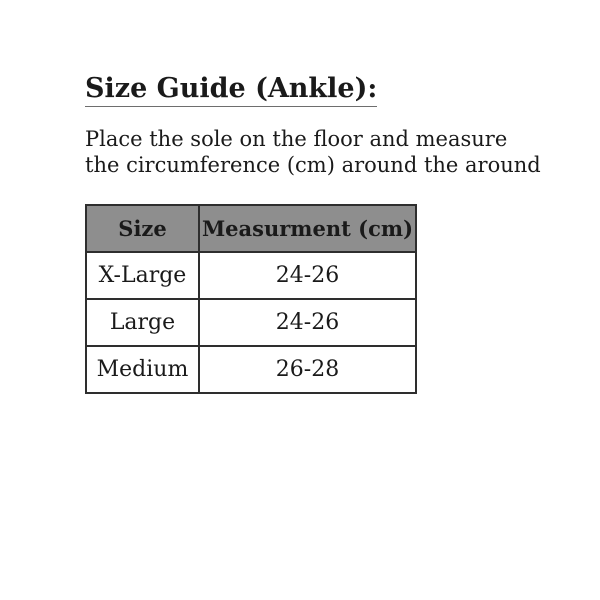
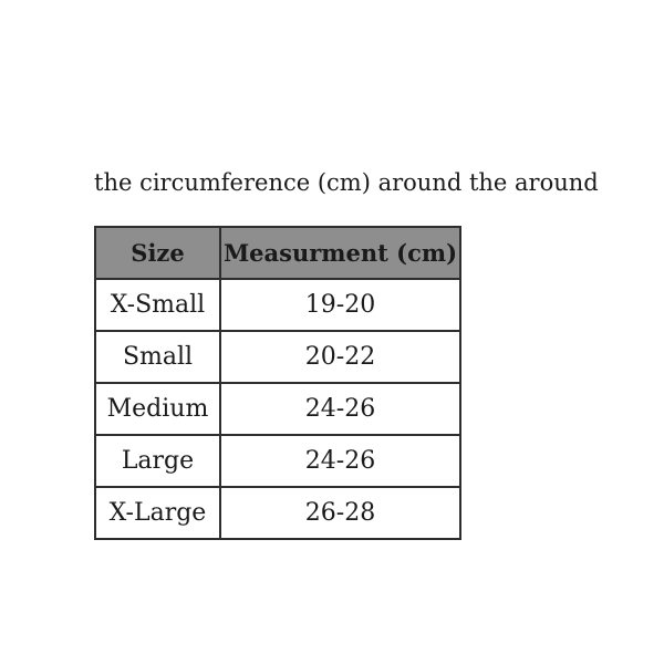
- Size Guide (Ankle):
- Place the sole on the floor and measure
  the circumference (cm) around the around
  Size	Measurment (cm)
+ X-Small	19-20
+ Small	20-22
- X-Large	24-26
+ Medium	24-26
  Large	24-26
- Medium	26-28
+ X-Large	26-28
